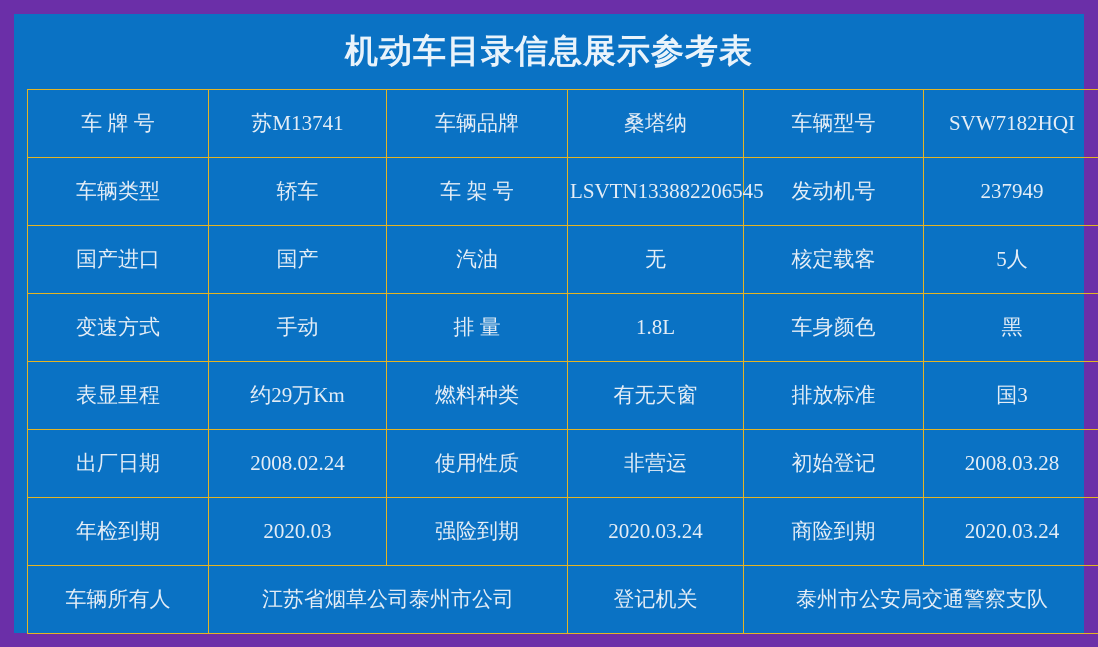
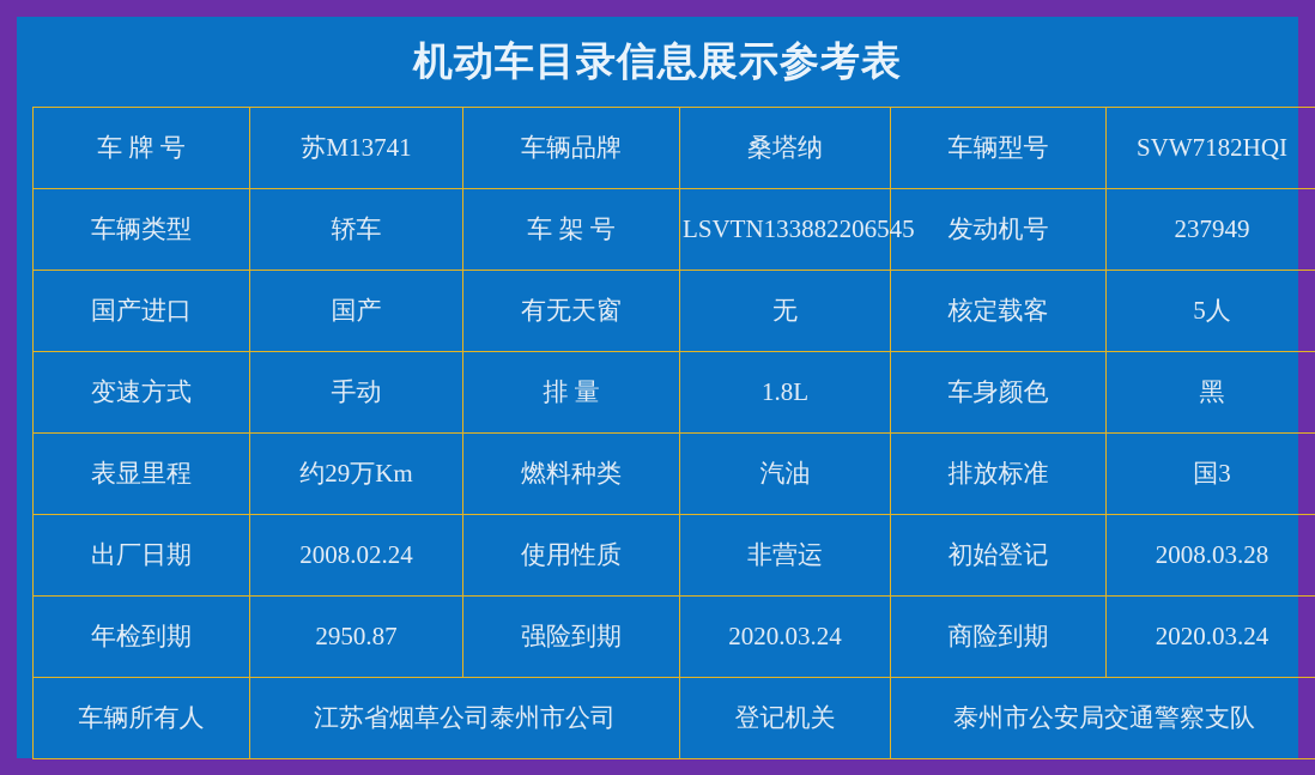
  机动车目录信息展示参考表
  车 牌 号	苏M13741	车辆品牌	桑塔纳	车辆型号	SVW7182HQI
  车辆类型	轿车	车 架 号	LSVTN133882206545	发动机号	237949
- 国产进口	国产	汽油	无	核定载客	5人
+ 国产进口	国产	有无天窗	无	核定载客	5人
  变速方式	手动	排 量	1.8L	车身颜色	黑
- 表显里程	约29万Km	燃料种类	有无天窗	排放标准	国3
+ 表显里程	约29万Km	燃料种类	汽油	排放标准	国3
  出厂日期	2008.02.24	使用性质	非营运	初始登记	2008.03.28
- 年检到期	2020.03	强险到期	2020.03.24	商险到期	2020.03.24
+ 年检到期	2950.87	强险到期	2020.03.24	商险到期	2020.03.24
  车辆所有人	江苏省烟草公司泰州市公司	登记机关	泰州市公安局交通警察支队
